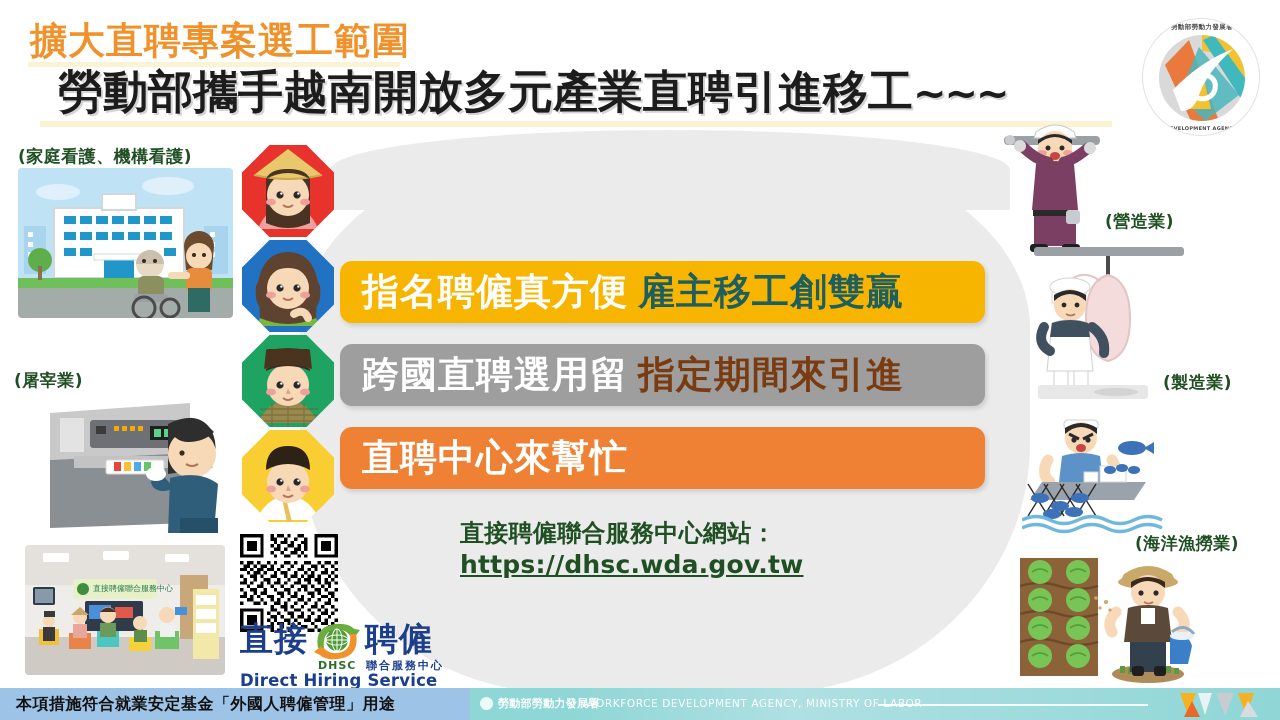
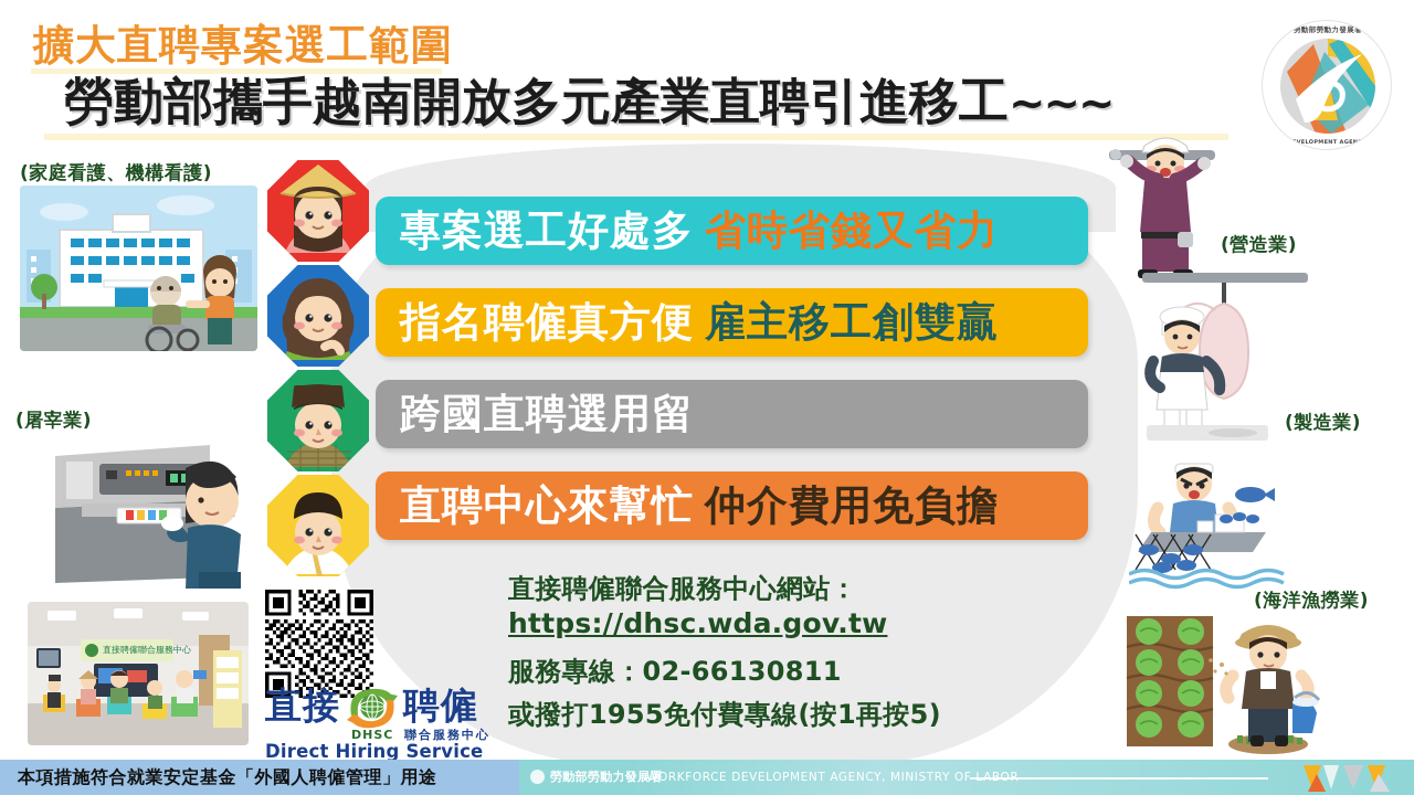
  擴大直聘專案選工範圍
  勞動部攜手越南開放多元產業直聘引進移工~~~
  勞動部勞動力發展署
  (家庭看護、機構看護)
  (屠宰業)
  直接聘僱聯合服務中心
  (營造業)
  (製造業)
  (海洋漁撈業)
+ 專案選工好處多
+ 省時省錢又省力
  指名聘僱真方便
  雇主移工創雙贏
  跨國直聘選用留
- 指定期間來引進
  直聘中心來幫忙
+ 仲介費用免負擔
  直接
  聘僱
  DHSC
  聯合服務中心
  Direct Hiring Service
  直接聘僱聯合服務中心網站：
  https://dhsc.wda.gov.tw
+ 服務專線：02-66130811
+ 或撥打1955免付費專線(按1再按5)
  本項措施符合就業安定基金「外國人聘僱管理」用途
  勞動部勞動力發展署
  WORKFORCE DEVELOPMENT AGENCY, MINISTRY OF
